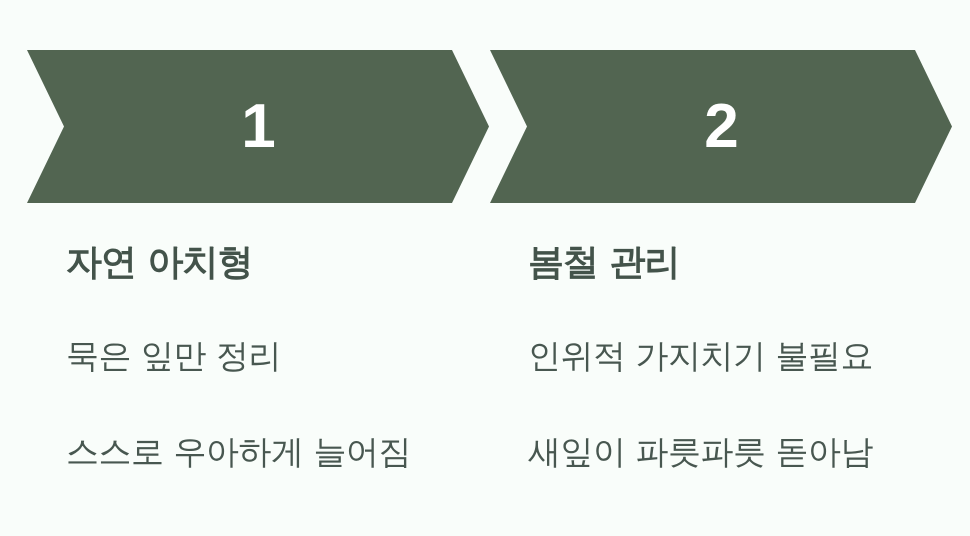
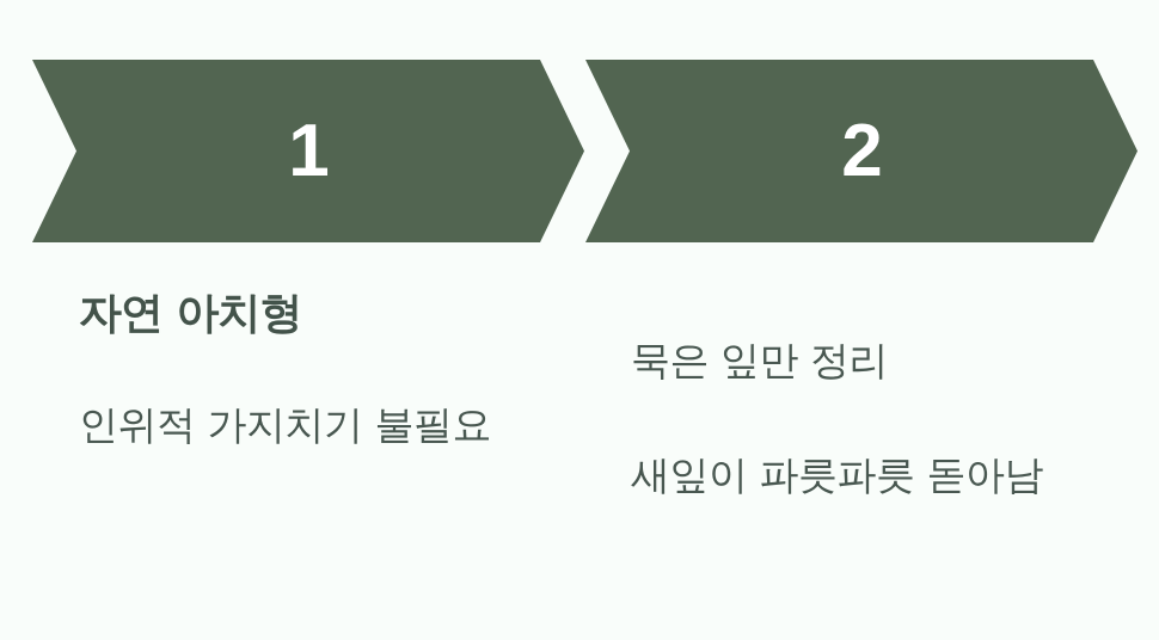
  1
  2
  자연 아치형
- 묵은 잎만 정리
+ 인위적 가지치기 불필요
- 스스로 우아하게 늘어짐
- 봄철 관리
- 인위적 가지치기 불필요
+ 묵은 잎만 정리
  새잎이 파릇파릇 돋아남
